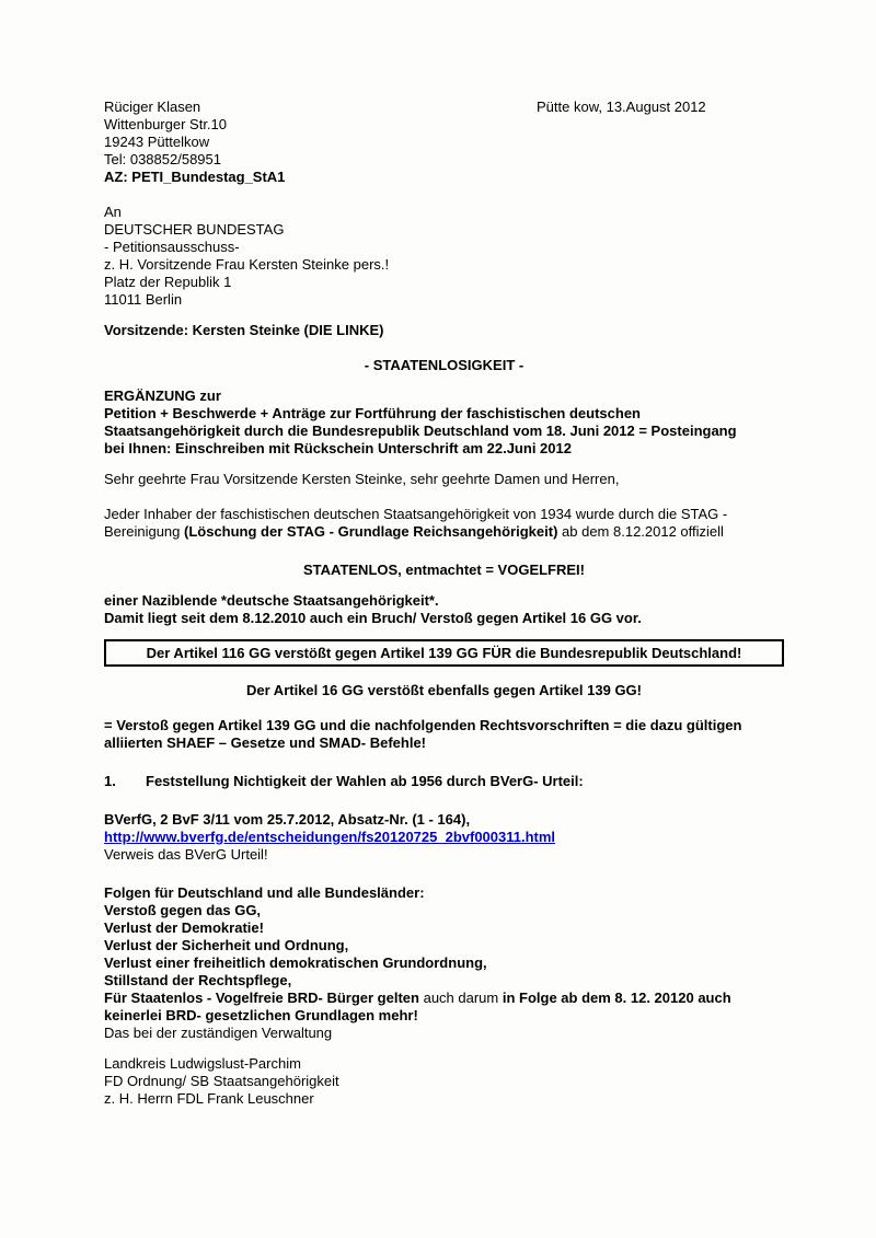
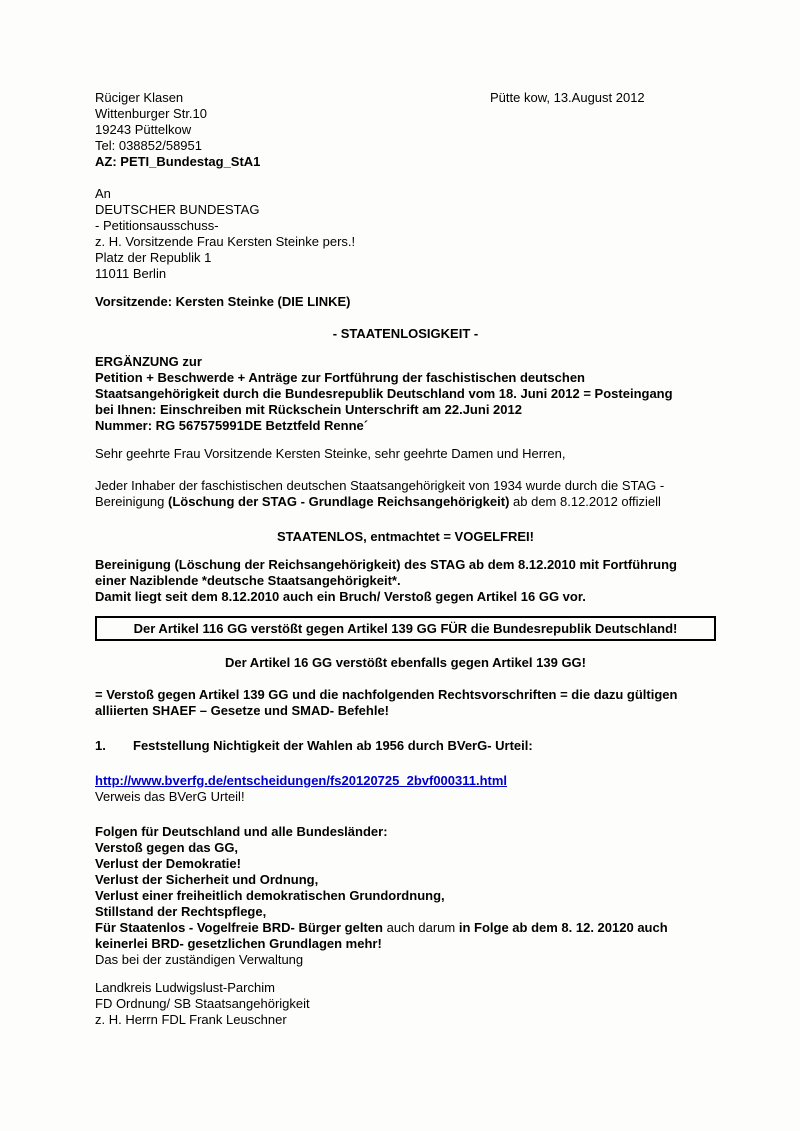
  Pütte kow, 13.August 2012
  Rüciger Klasen
  Wittenburger Str.10
  19243 Püttelkow
  Tel: 038852/58951
  AZ: PETI_Bundestag_StA1
  An
  DEUTSCHER BUNDESTAG
  - Petitionsausschuss-
  z. H. Vorsitzende Frau Kersten Steinke pers.!
  Platz der Republik 1
  11011 Berlin
  Vorsitzende: Kersten Steinke (DIE LINKE)
  - STAATENLOSIGKEIT -
  ERGÄNZUNG zur
  Petition + Beschwerde + Anträge zur Fortführung der faschistischen deutschen
  Staatsangehörigkeit durch die Bundesrepublik Deutschland vom 18. Juni 2012 = Posteingang
  bei Ihnen: Einschreiben mit Rückschein Unterschrift am 22.Juni 2012
+ Nummer: RG 567575991DE Betztfeld Renne´
  Sehr geehrte Frau Vorsitzende Kersten Steinke, sehr geehrte Damen und Herren,
  Jeder Inhaber der faschistischen deutschen Staatsangehörigkeit von 1934 wurde durch die STAG -
  Bereinigung (Löschung der STAG - Grundlage Reichsangehörigkeit) ab dem 8.12.2012 offiziell
  STAATENLOS, entmachtet = VOGELFREI!
+ Bereinigung (Löschung der Reichsangehörigkeit) des STAG ab dem 8.12.2010 mit Fortführung
  einer Naziblende *deutsche Staatsangehörigkeit*.
  Damit liegt seit dem 8.12.2010 auch ein Bruch/ Verstoß gegen Artikel 16 GG vor.
  Der Artikel 116 GG verstößt gegen Artikel 139 GG FÜR die Bundesrepublik Deutschland!
  Der Artikel 16 GG verstößt ebenfalls gegen Artikel 139 GG!
  = Verstoß gegen Artikel 139 GG und die nachfolgenden Rechtsvorschriften = die dazu gültigen
  alliierten SHAEF – Gesetze und SMAD- Befehle!
  1.
  Feststellung Nichtigkeit der Wahlen ab 1956 durch BVerG- Urteil:
- BVerfG, 2 BvF 3/11 vom 25.7.2012, Absatz-Nr. (1 - 164),
  http://www.bverfg.de/entscheidungen/fs20120725_2bvf000311.html
  Verweis das BVerG Urteil!
  Folgen für Deutschland und alle Bundesländer:
  Verstoß gegen das GG,
  Verlust der Demokratie!
  Verlust der Sicherheit und Ordnung,
  Verlust einer freiheitlich demokratischen Grundordnung,
  Stillstand der Rechtspflege,
  Für Staatenlos - Vogelfreie BRD- Bürger gelten auch darum in Folge ab dem 8. 12. 20120 auch
  keinerlei BRD- gesetzlichen Grundlagen mehr!
  Das bei der zuständigen Verwaltung
  Landkreis Ludwigslust-Parchim
  FD Ordnung/ SB Staatsangehörigkeit
  z. H. Herrn FDL Frank Leuschner
